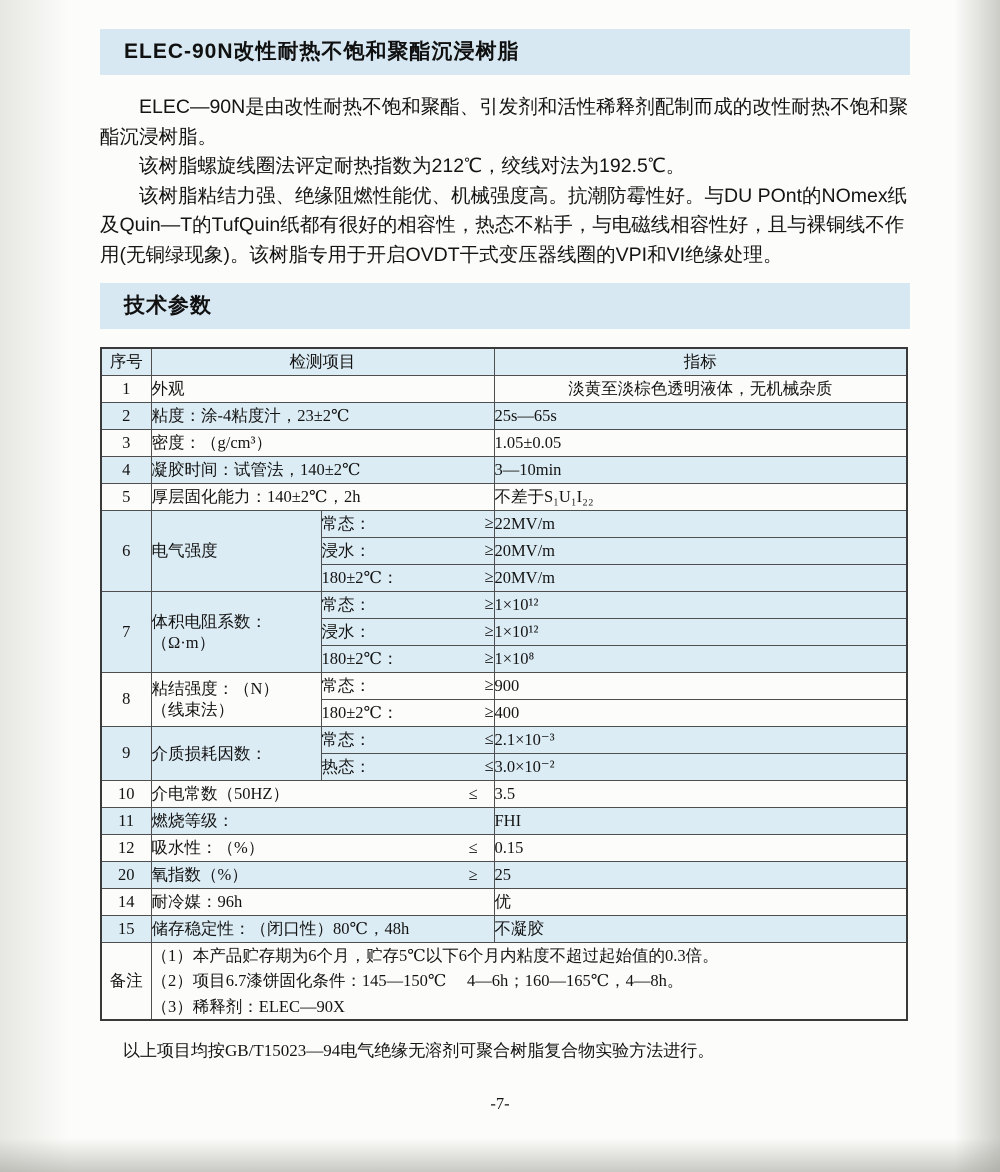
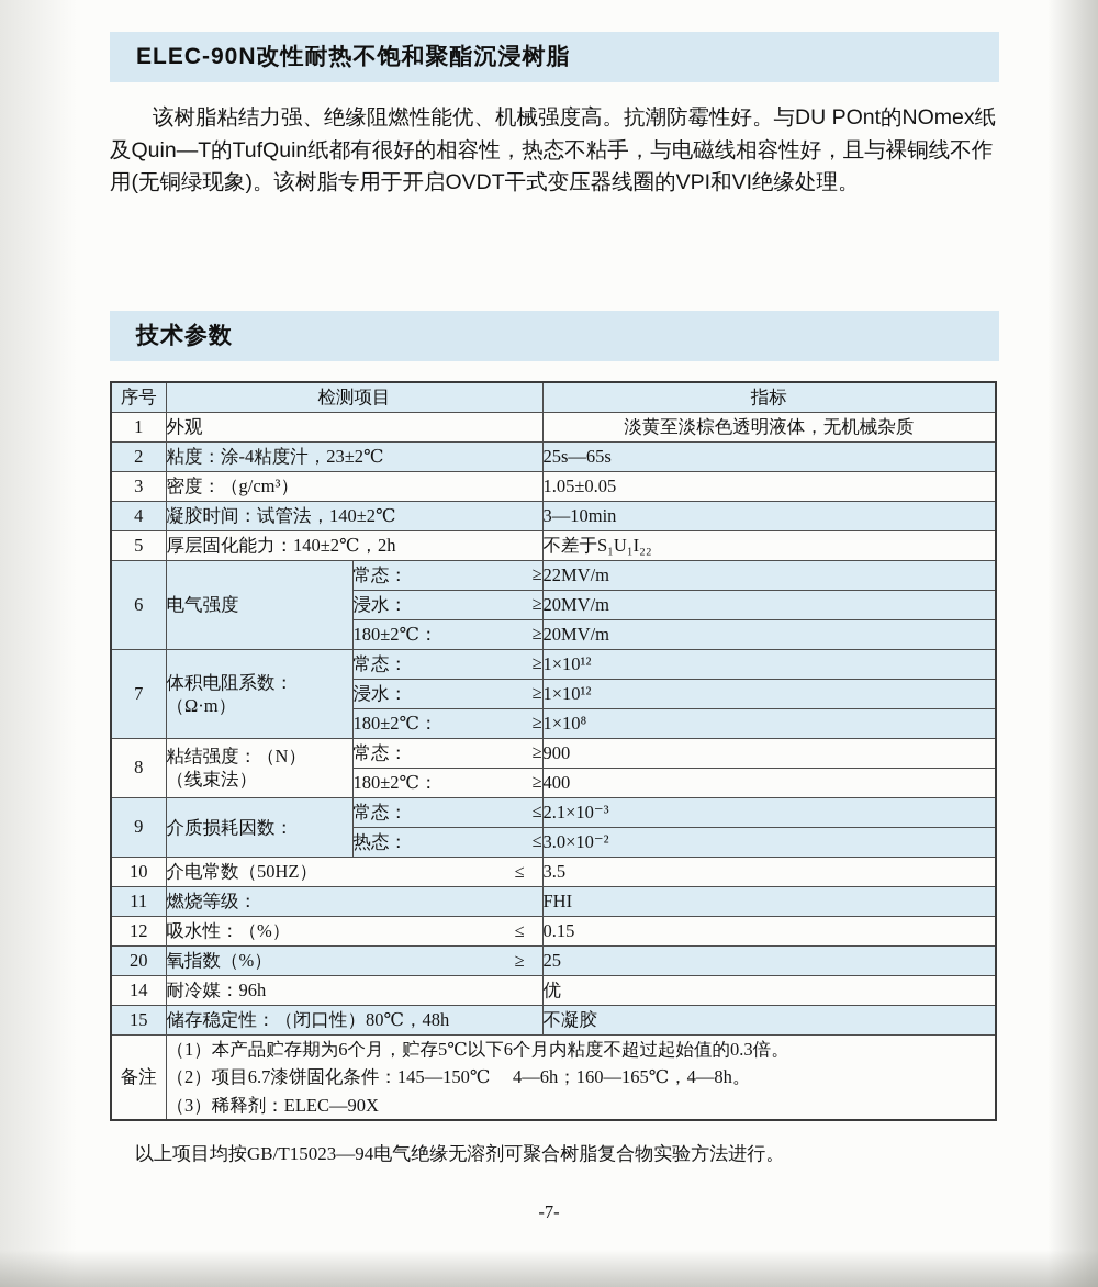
  ELEC-90N改性耐热不饱和聚酯沉浸树脂
- ELEC—90N是由改性耐热不饱和聚酯、引发剂和活性稀释剂配制而成的改性耐热不饱和聚酯沉浸树脂。
- 该树脂螺旋线圈法评定耐热指数为212℃，绞线对法为192.5℃。
  该树脂粘结力强、绝缘阻燃性能优、机械强度高。抗潮防霉性好。与DU POnt的NOmex纸及Quin—T的TufQuin纸都有很好的相容性，热态不粘手，与电磁线相容性好，且与裸铜线不作用(无铜绿现象)。该树脂专用于开启OVDT干式变压器线圈的VPI和VI绝缘处理。
  技术参数
  序号	检测项目	指标
  1	外观	淡黄至淡棕色透明液体，无机械杂质
  2	粘度：涂-4粘度汁，23±2℃	25s—65s
  3	密度：（g/cm³）	1.05±0.05
  4	凝胶时间：试管法，140±2℃	3—10min
  5	厚层固化能力：140±2℃，2h	不差于S₁U₁I₂₂
  6	电气强度	常态： ≥	22MV/m
  浸水： ≥	20MV/m
  180±2℃： ≥	20MV/m
  7	体积电阻系数： （Ω·m）	常态： ≥	1×10¹²
  浸水： ≥	1×10¹²
  180±2℃： ≥	1×10⁸
  8	粘结强度：（N） （线束法）	常态： ≥	900
  180±2℃： ≥	400
  9	介质损耗因数：	常态： ≤	2.1×10⁻³
  热态： ≤	3.0×10⁻²
  10	介电常数（50HZ） ≤	3.5
  11	燃烧等级：	FHI
  12	吸水性：（%） ≤	0.15
  20	氧指数（%） ≥	25
  14	耐冷媒：96h	优
  15	储存稳定性：（闭口性）80℃，48h	不凝胶
  备注	（1）本产品贮存期为6个月，贮存5℃以下6个月内粘度不超过起始值的0.3倍。 （2）项目6.7漆饼固化条件：145—150℃ 4—6h；160—165℃，4—8h。 （3）稀释剂：ELEC—90X
  以上项目均按GB/T15023—94电气绝缘无溶剂可聚合树脂复合物实验方法进行。
  -7-
